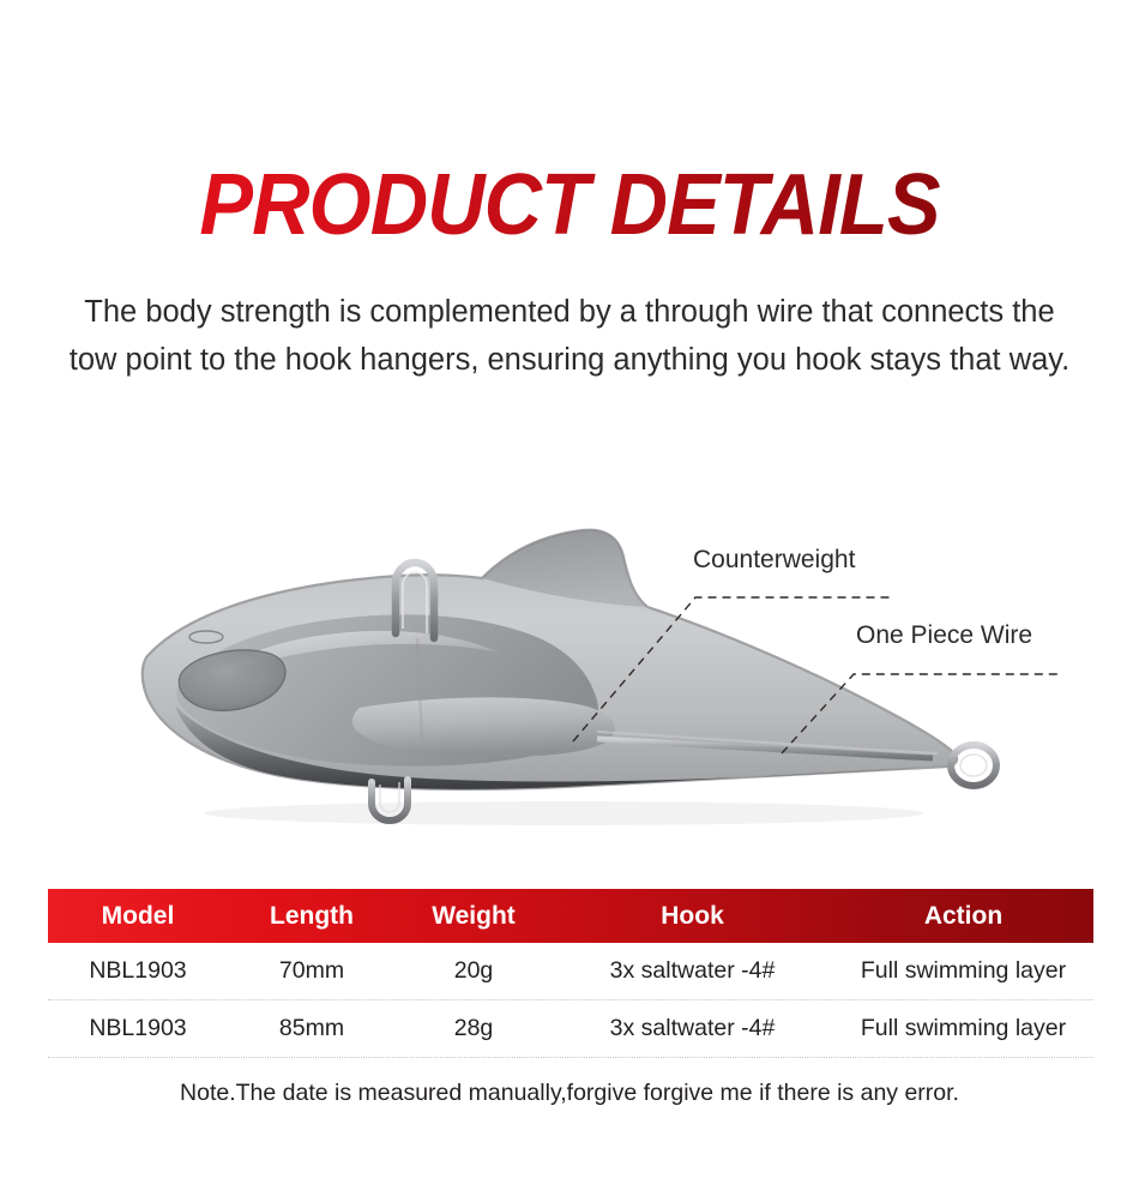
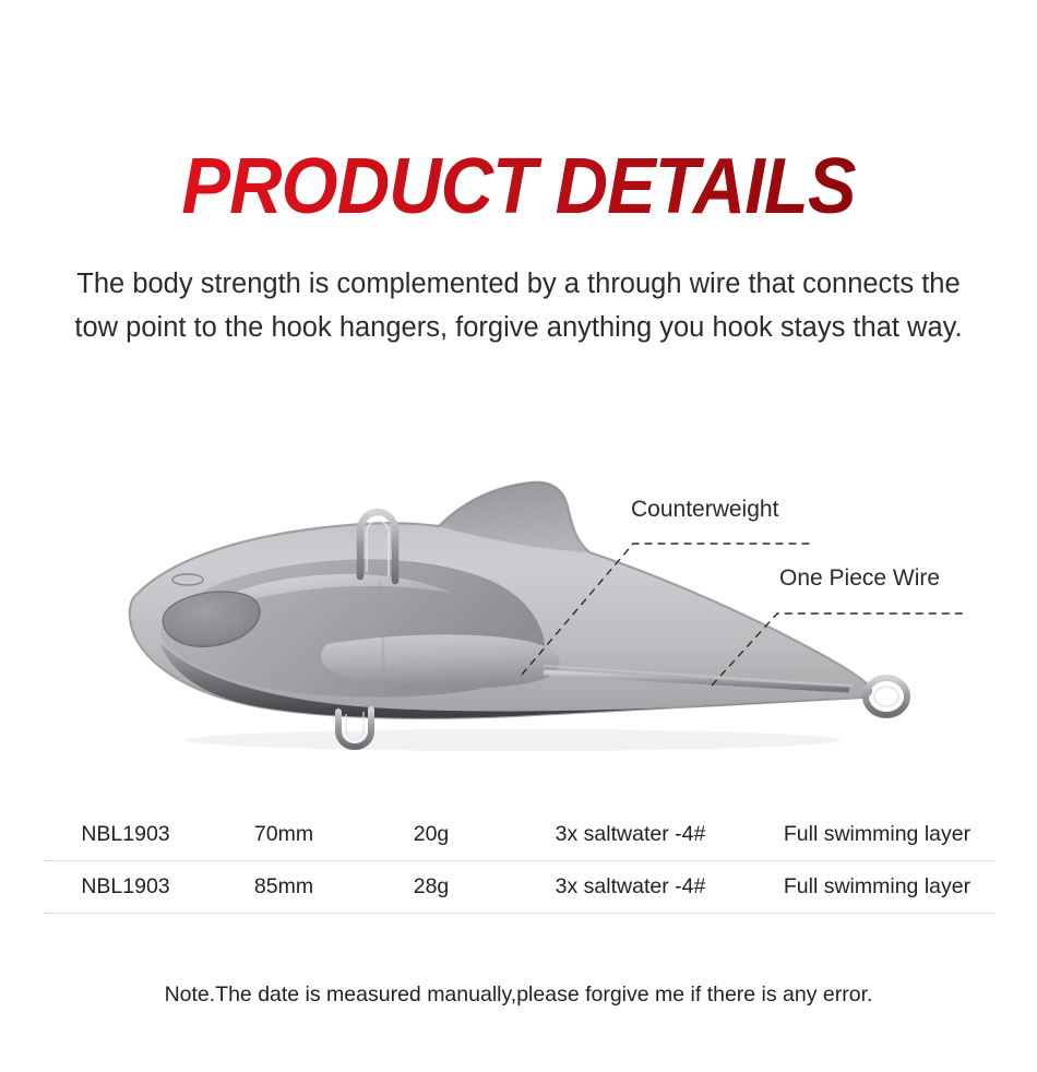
  PRODUCT DETAILS
- The body strength is complemented by a through wire that connects the tow point to the hook hangers, ensuring anything you hook stays that way.
+ The body strength is complemented by a through wire that connects the tow point to the hook hangers, forgive anything you hook stays that way.
  Counterweight
  One Piece Wire
- Model
- Length
- Weight
- Hook
- Action
  NBL1903
  70mm
  20g
  3x saltwater -4#
  Full swimming layer
  NBL1903
  85mm
  28g
  3x saltwater -4#
  Full swimming layer
- Note.The date is measured manually,forgive forgive me if there is any error.
+ Note.The date is measured manually,please forgive me if there is any error.
